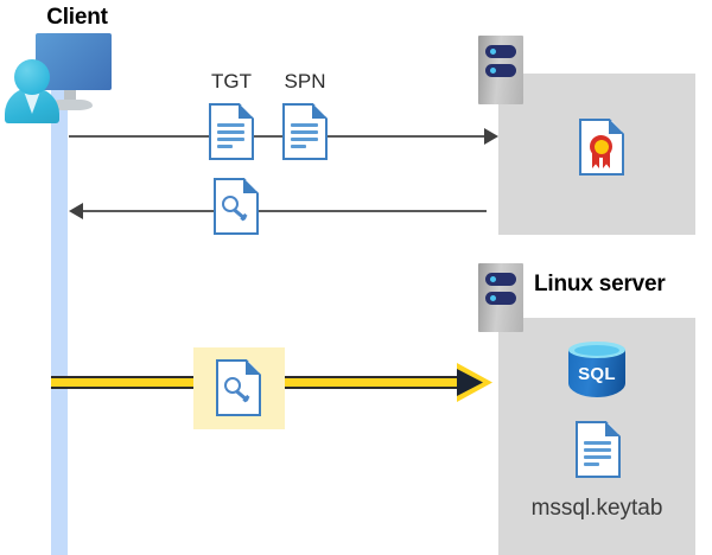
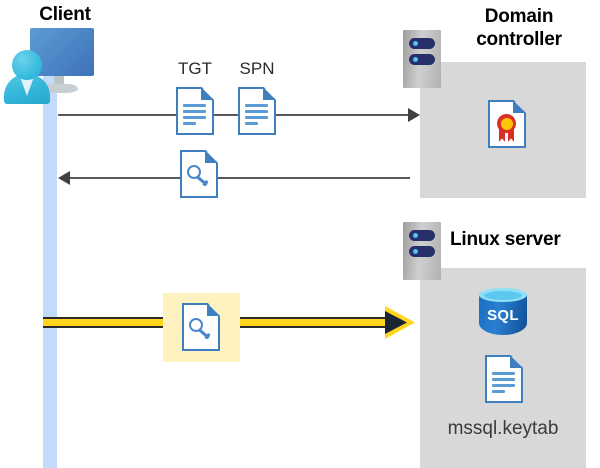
  Client
+ Domain
+ controller
  Linux server
  TGT
  SPN
  SQL
  mssql.keytab
